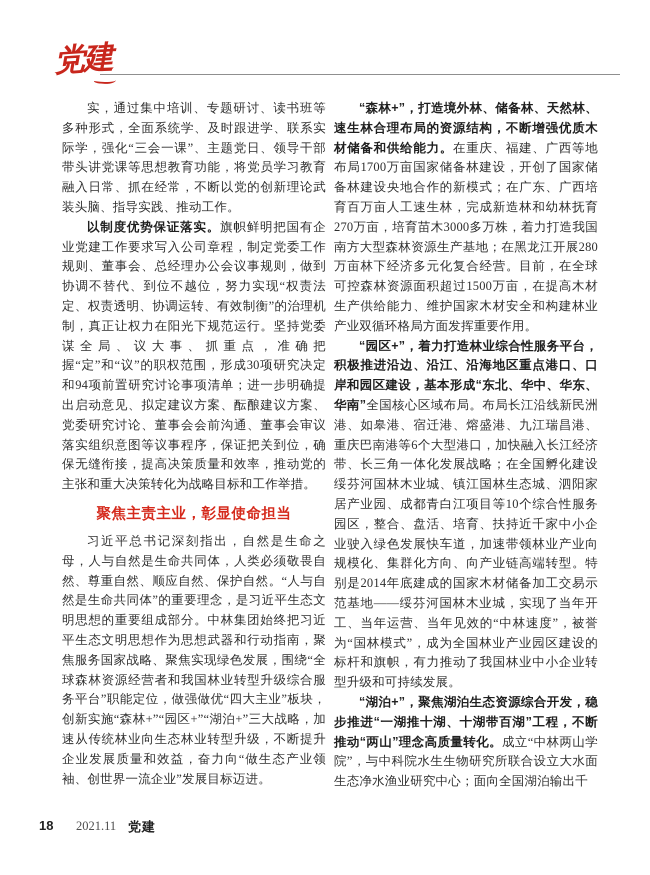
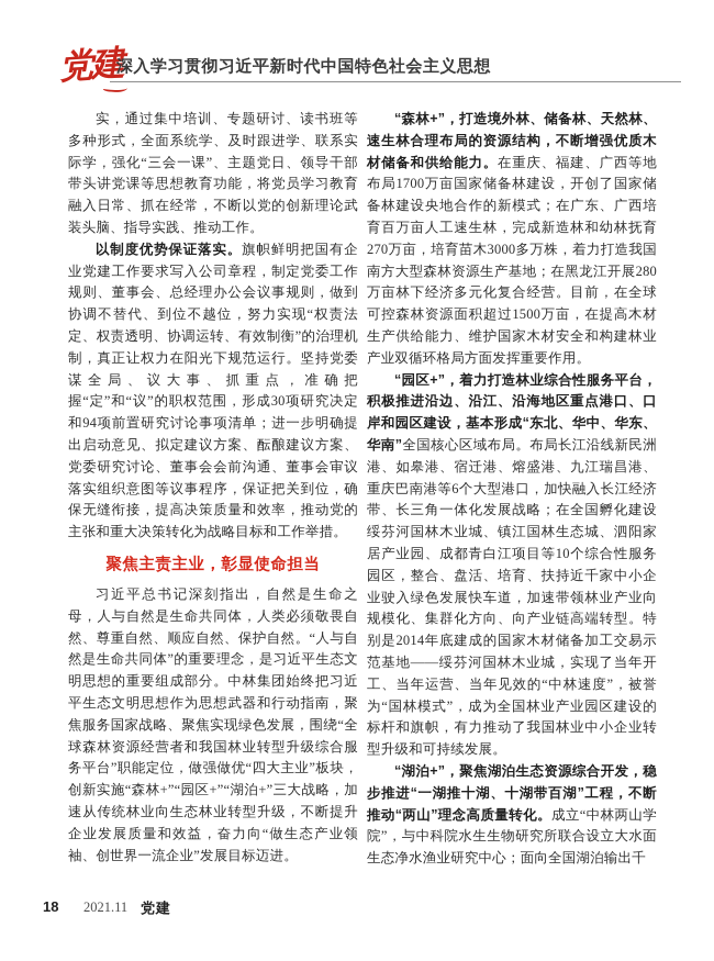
+ 深入学习贯彻习近平新时代中国特色社会主义思想
  实，通过集中培训、专题研讨、读书班等多种形式，全面系统学、及时跟进学、联系实际学，强化“三会一课”、主题党日、领导干部带头讲党课等思想教育功能，将党员学习教育融入日常、抓在经常，不断以党的创新理论武装头脑、指导实践、推动工作。
  以制度优势保证落实。旗帜鲜明把国有企业党建工作要求写入公司章程，制定党委工作规则、董事会、总经理办公会议事规则，做到协调不替代、到位不越位，努力实现“权责法定、权责透明、协调运转、有效制衡”的治理机制，真正让权力在阳光下规范运行。坚持党委谋全局、议大事、抓重点，准确把握“定”和“议”的职权范围，形成30项研究决定和94项前置研究讨论事项清单；进一步明确提出启动意见、拟定建议方案、酝酿建议方案、党委研究讨论、董事会会前沟通、董事会审议落实组织意图等议事程序，保证把关到位，确保无缝衔接，提高决策质量和效率，推动党的主张和重大决策转化为战略目标和工作举措。
  聚焦主责主业，彰显使命担当
  习近平总书记深刻指出，自然是生命之母，人与自然是生命共同体，人类必须敬畏自然、尊重自然、顺应自然、保护自然。“人与自然是生命共同体”的重要理念，是习近平生态文明思想的重要组成部分。中林集团始终把习近平生态文明思想作为思想武器和行动指南，聚焦服务国家战略、聚焦实现绿色发展，围绕“全球森林资源经营者和我国林业转型升级综合服务平台”职能定位，做强做优“四大主业”板块，创新实施“森林+”“园区+”“湖泊+”三大战略，加速从传统林业向生态林业转型升级，不断提升企业发展质量和效益，奋力向“做生态产业领袖、创世界一流企业”发展目标迈进。
  “森林+”，打造境外林、储备林、天然林、速生林合理布局的资源结构，不断增强优质木材储备和供给能力。在重庆、福建、广西等地布局1700万亩国家储备林建设，开创了国家储备林建设央地合作的新模式；在广东、广西培育百万亩人工速生林，完成新造林和幼林抚育270万亩，培育苗木3000多万株，着力打造我国南方大型森林资源生产基地；在黑龙江开展280万亩林下经济多元化复合经营。目前，在全球可控森林资源面积超过1500万亩，在提高木材生产供给能力、维护国家木材安全和构建林业产业双循环格局方面发挥重要作用。
  “园区+”，着力打造林业综合性服务平台，积极推进沿边、沿江、沿海地区重点港口、口岸和园区建设，基本形成“东北、华中、华东、华南”全国核心区域布局。布局长江沿线新民洲港、如皋港、宿迁港、熔盛港、九江瑞昌港、重庆巴南港等6个大型港口，加快融入长江经济带、长三角一体化发展战略；在全国孵化建设绥芬河国林木业城、镇江国林生态城、泗阳家居产业园、成都青白江项目等10个综合性服务园区，整合、盘活、培育、扶持近千家中小企业驶入绿色发展快车道，加速带领林业产业向规模化、集群化方向、向产业链高端转型。特别是2014年底建成的国家木材储备加工交易示范基地——绥芬河国林木业城，实现了当年开工、当年运营、当年见效的“中林速度”，被誉为“国林模式”，成为全国林业产业园区建设的标杆和旗帜，有力推动了我国林业中小企业转型升级和可持续发展。
  “湖泊+”，聚焦湖泊生态资源综合开发，稳步推进“一湖推十湖、十湖带百湖”工程，不断推动“两山”理念高质量转化。成立“中林两山学院”，与中科院水生生物研究所联合设立大水面生态净水渔业研究中心；面向全国湖泊输出千
  18
  2021.11
  党建
